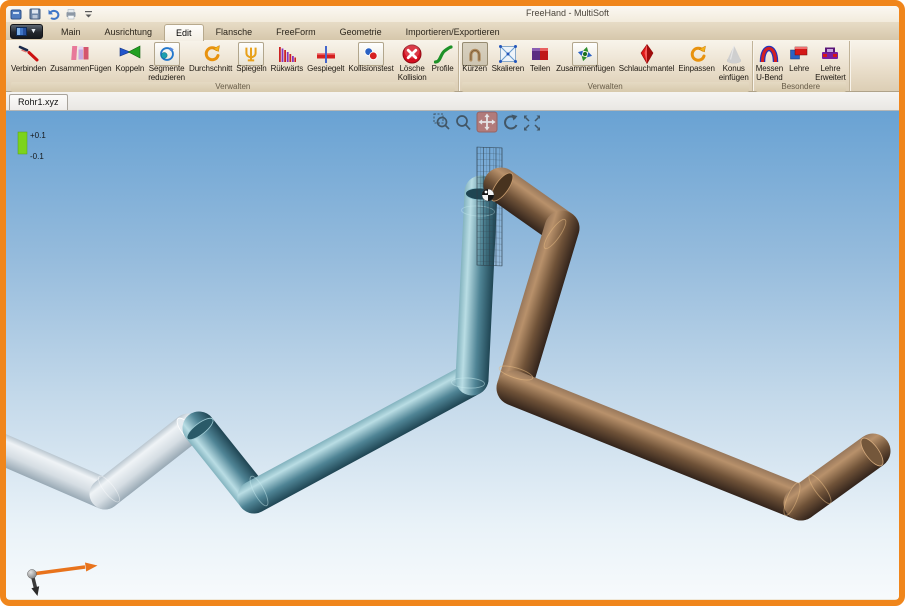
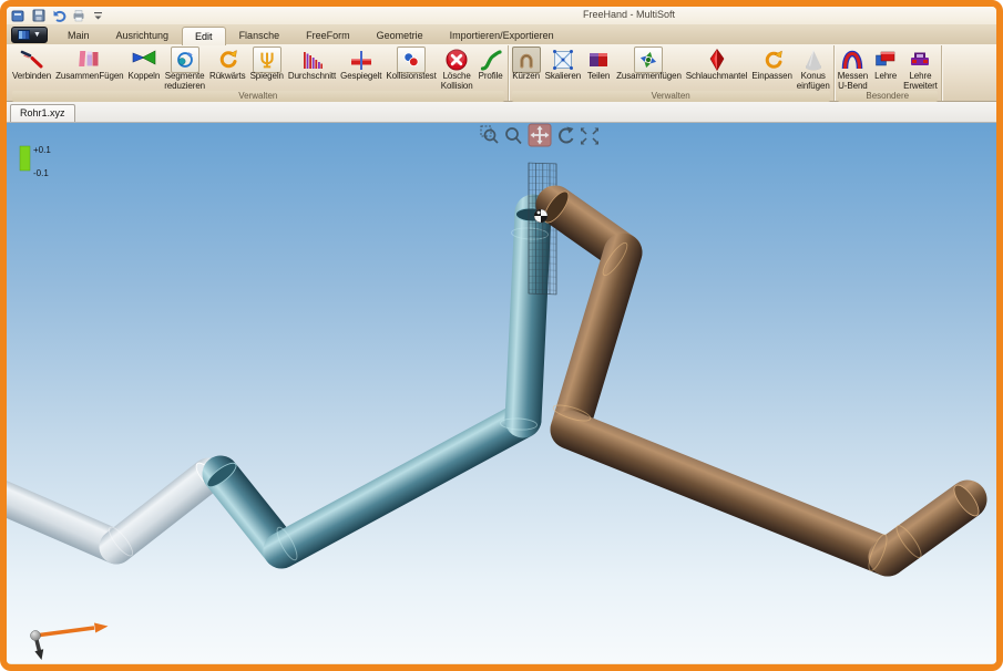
  FreeHand - MultiSoft
  Main
  Ausrichtung
  Edit
  Flansche
  FreeForm
  Geometrie
  Importieren/Exportieren
  Verbinden
  ZusammenFügen
  Koppeln
  Segmente reduzieren
- Durchschnitt
+ Rükwärts
  Spiegeln
- Rükwärts
+ Durchschnitt
  Gespiegelt
  Kollisionstest
  Lösche Kollision
  Profile
  Verwalten
  Kürzen
  Skalieren
  Teilen
  Zusammenfügen
  Schlauchmantel
  Einpassen
  Konus einfügen
  Verwalten
  Messen U-Bend
  Lehre
  Lehre Erweitert
  Besondere
  Rohr1.xyz
  +0.1
  -0.1
